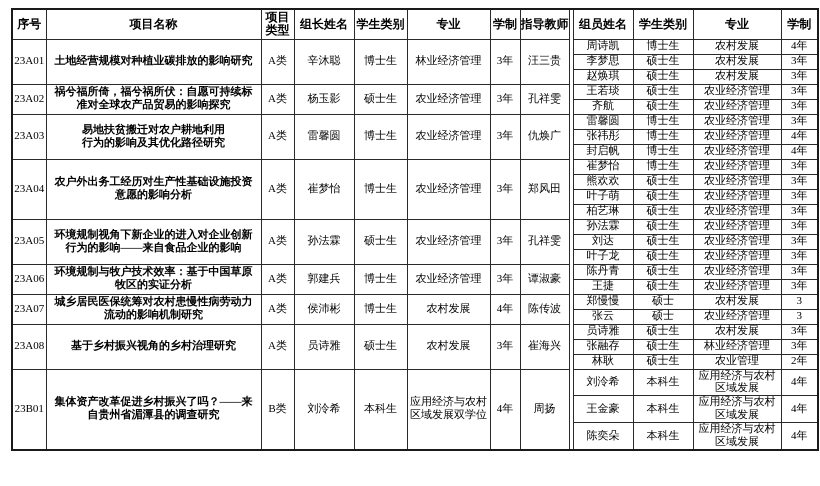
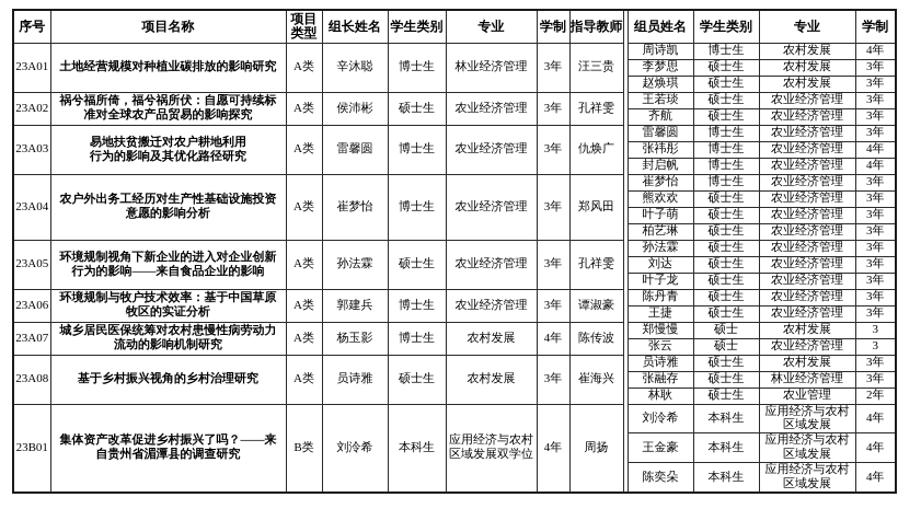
  序号	项目名称	项目类型	组长姓名	学生类别	专业	学制	指导教师		组员姓名	学生类别	专业	学制
  23A01	土地经营规模对种植业碳排放的影响研究	A类	辛沐聪	博士生	林业经济管理	3年	汪三贵	周诗凯	博士生	农村发展	4年
  李梦思	硕士生	农村发展	3年
  赵焕琪	硕士生	农村发展	3年
- 23A02	祸兮福所倚，福兮祸所伏：自愿可持续标 准对全球农产品贸易的影响探究	A类	杨玉影	硕士生	农业经济管理	3年	孔祥雯	王若琰	硕士生	农业经济管理	3年
+ 23A02	祸兮福所倚，福兮祸所伏：自愿可持续标 准对全球农产品贸易的影响探究	A类	侯沛彬	硕士生	农业经济管理	3年	孔祥雯	王若琰	硕士生	农业经济管理	3年
  齐航	硕士生	农业经济管理	3年
  23A03	易地扶贫搬迁对农户耕地利用 行为的影响及其优化路径研究	A类	雷馨圆	博士生	农业经济管理	3年	仇焕广	雷馨圆	博士生	农业经济管理	3年
  张祎彤	博士生	农业经济管理	4年
  封启帆	博士生	农业经济管理	4年
  23A04	农户外出务工经历对生产性基础设施投资 意愿的影响分析	A类	崔梦怡	博士生	农业经济管理	3年	郑风田	崔梦怡	博士生	农业经济管理	3年
  熊欢欢	硕士生	农业经济管理	3年
  叶子萌	硕士生	农业经济管理	3年
  柏艺琳	硕士生	农业经济管理	3年
  23A05	环境规制视角下新企业的进入对企业创新 行为的影响——来自食品企业的影响	A类	孙法霖	硕士生	农业经济管理	3年	孔祥雯	孙法霖	硕士生	农业经济管理	3年
  刘达	硕士生	农业经济管理	3年
  叶子龙	硕士生	农业经济管理	3年
  23A06	环境规制与牧户技术效率：基于中国草原 牧区的实证分析	A类	郭建兵	博士生	农业经济管理	3年	谭淑豪	陈丹青	硕士生	农业经济管理	3年
  王捷	硕士生	农业经济管理	3年
- 23A07	城乡居民医保统筹对农村患慢性病劳动力 流动的影响机制研究	A类	侯沛彬	博士生	农村发展	4年	陈传波	郑慢慢	硕士	农村发展	3
+ 23A07	城乡居民医保统筹对农村患慢性病劳动力 流动的影响机制研究	A类	杨玉影	博士生	农村发展	4年	陈传波	郑慢慢	硕士	农村发展	3
  张云	硕士	农业经济管理	3
  23A08	基于乡村振兴视角的乡村治理研究	A类	员诗雅	硕士生	农村发展	3年	崔海兴	员诗雅	硕士生	农村发展	3年
  张融存	硕士生	林业经济管理	3年
  林耿	硕士生	农业管理	2年
  23B01	集体资产改革促进乡村振兴了吗？——来 自贵州省湄潭县的调查研究	B类	刘泠希	本科生	应用经济与农村 区域发展双学位	4年	周扬	刘泠希	本科生	应用经济与农村 区域发展	4年
  王金豪	本科生	应用经济与农村 区域发展	4年
  陈奕朵	本科生	应用经济与农村 区域发展	4年
